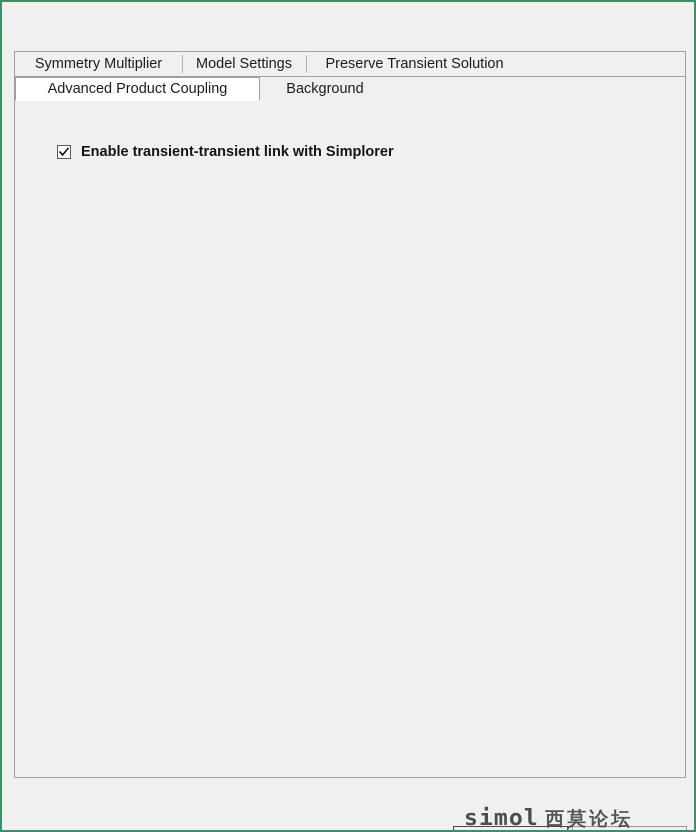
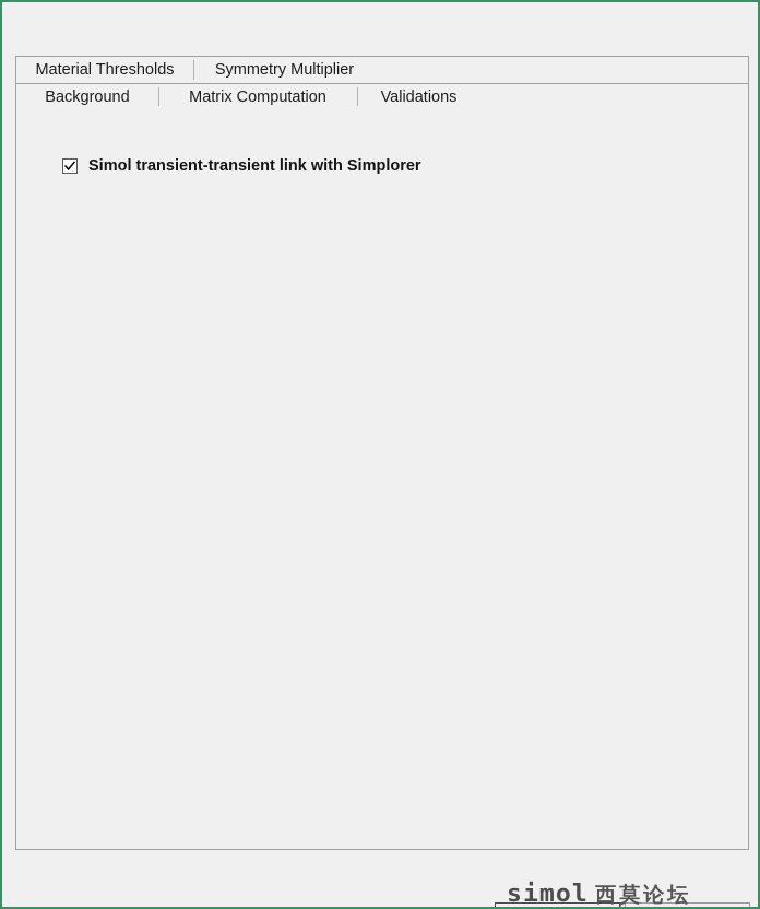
+ Material Thresholds
  Symmetry Multiplier
- Model Settings
- Preserve Transient Solution
- Advanced Product Coupling
  Background
+ Matrix Computation
+ Validations
- Enable transient-transient link with Simplorer
+ Simol transient-transient link with Simplorer
  simol
  西莫论坛
